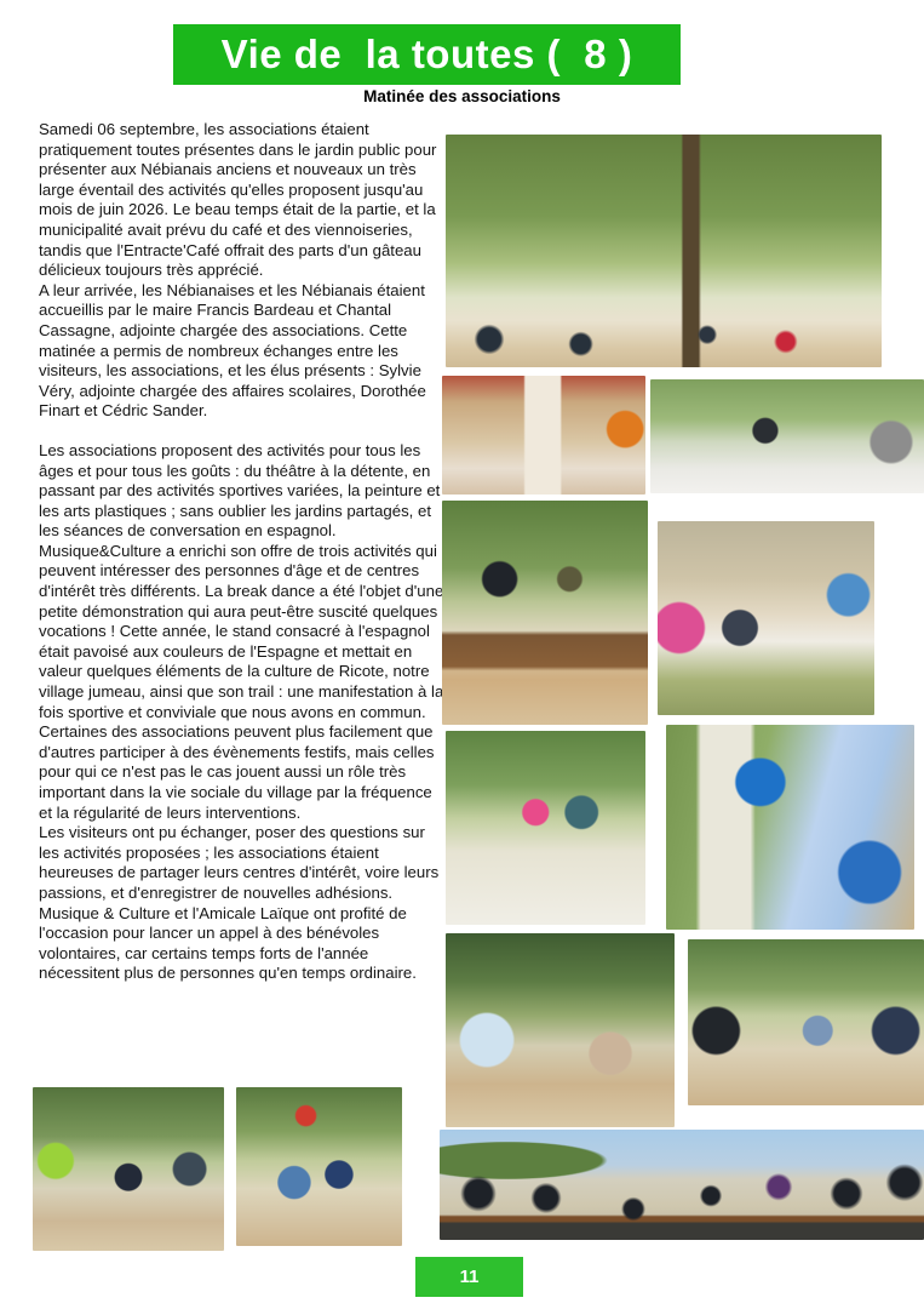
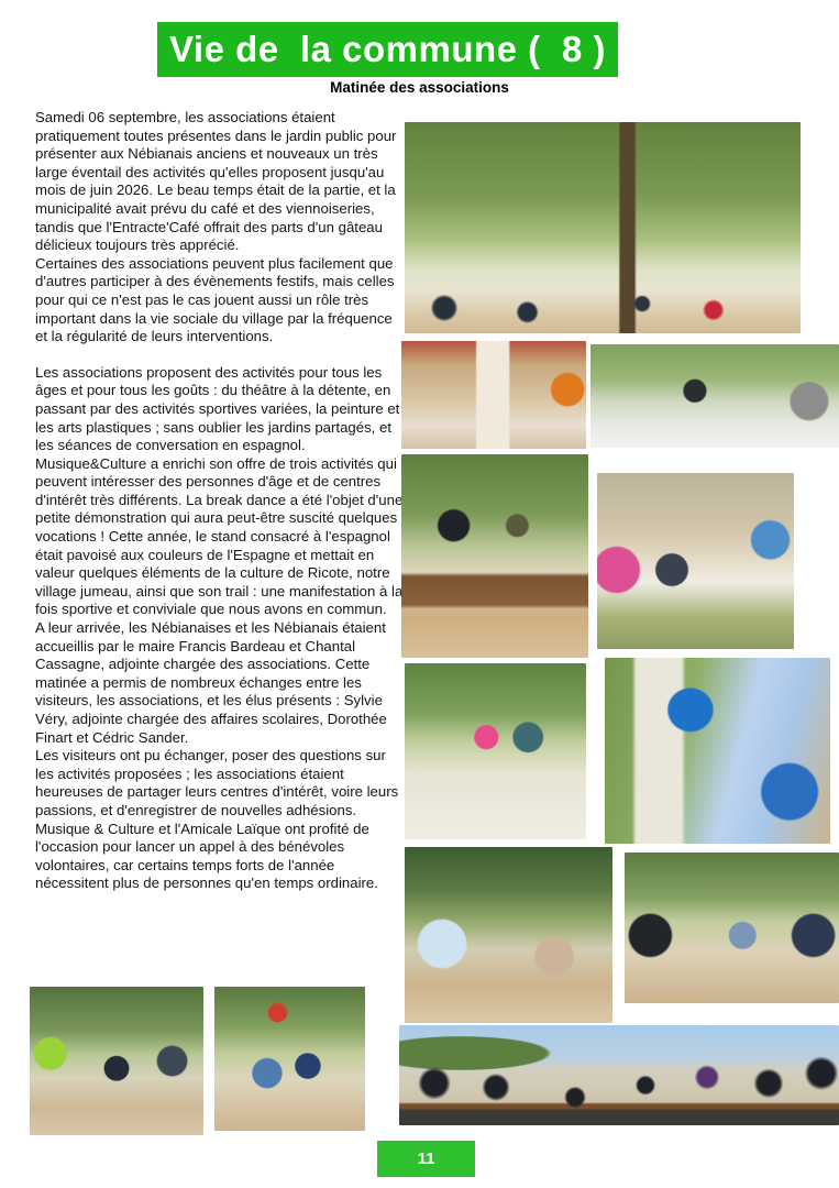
- Vie de la toutes ( 8 )
+ Vie de la commune ( 8 )
  Matinée des associations
  Samedi 06 septembre, les associations étaient pratiquement toutes présentes dans le jardin public pour présenter aux Nébianais anciens et nouveaux un très large éventail des activités qu'elles proposent jusqu'au mois de juin 2026. Le beau temps était de la partie, et la municipalité avait prévu du café et des viennoiseries, tandis que l'Entracte'Café offrait des parts d'un gâteau délicieux toujours très apprécié.
- A leur arrivée, les Nébianaises et les Nébianais étaient accueillis par le maire Francis Bardeau et Chantal Cassagne, adjointe chargée des associations. Cette matinée a permis de nombreux échanges entre les visiteurs, les associations, et les élus présents : Sylvie Véry, adjointe chargée des affaires scolaires, Dorothée Finart et Cédric Sander.
+ Certaines des associations peuvent plus facilement que d'autres participer à des évènements festifs, mais celles pour qui ce n'est pas le cas jouent aussi un rôle très important dans la vie sociale du village par la fréquence et la régularité de leurs interventions.
  Les associations proposent des activités pour tous les âges et pour tous les goûts : du théâtre à la détente, en passant par des activités sportives variées, la peinture et les arts plastiques ; sans oublier les jardins partagés, et les séances de conversation en espagnol. Musique&Culture a enrichi son offre de trois activités qui peuvent intéresser des personnes d'âge et de centres d'intérêt très différents. La break dance a été l'objet d'une petite démonstration qui aura peut-être suscité quelques vocations ! Cette année, le stand consacré à l'espagnol était pavoisé aux couleurs de l'Espagne et mettait en valeur quelques éléments de la culture de Ricote, notre village jumeau, ainsi que son trail : une manifestation à la fois sportive et conviviale que nous avons en commun.
- Certaines des associations peuvent plus facilement que d'autres participer à des évènements festifs, mais celles pour qui ce n'est pas le cas jouent aussi un rôle très important dans la vie sociale du village par la fréquence et la régularité de leurs interventions.
+ A leur arrivée, les Nébianaises et les Nébianais étaient accueillis par le maire Francis Bardeau et Chantal Cassagne, adjointe chargée des associations. Cette matinée a permis de nombreux échanges entre les visiteurs, les associations, et les élus présents : Sylvie Véry, adjointe chargée des affaires scolaires, Dorothée Finart et Cédric Sander.
  Les visiteurs ont pu échanger, poser des questions sur les activités proposées ; les associations étaient heureuses de partager leurs centres d'intérêt, voire leurs passions, et d'enregistrer de nouvelles adhésions. Musique & Culture et l'Amicale Laïque ont profité de l'occasion pour lancer un appel à des bénévoles volontaires, car certains temps forts de l'année nécessitent plus de personnes qu'en temps ordinaire.
  11
